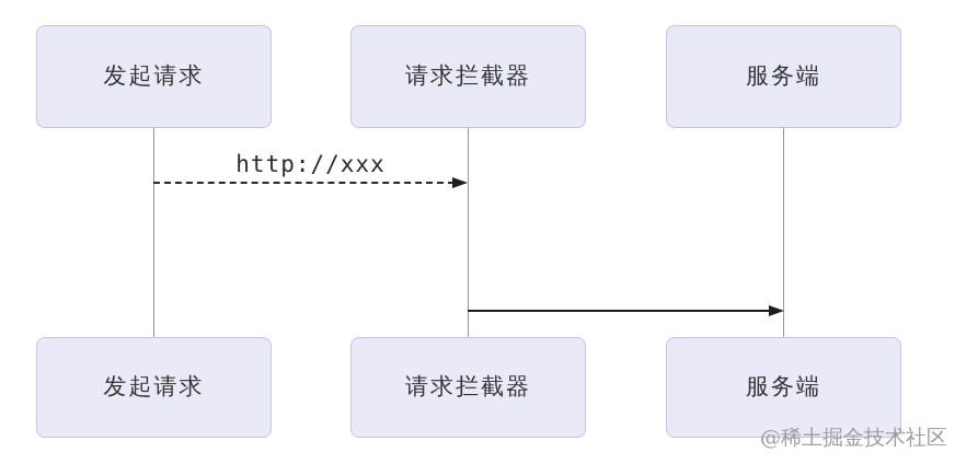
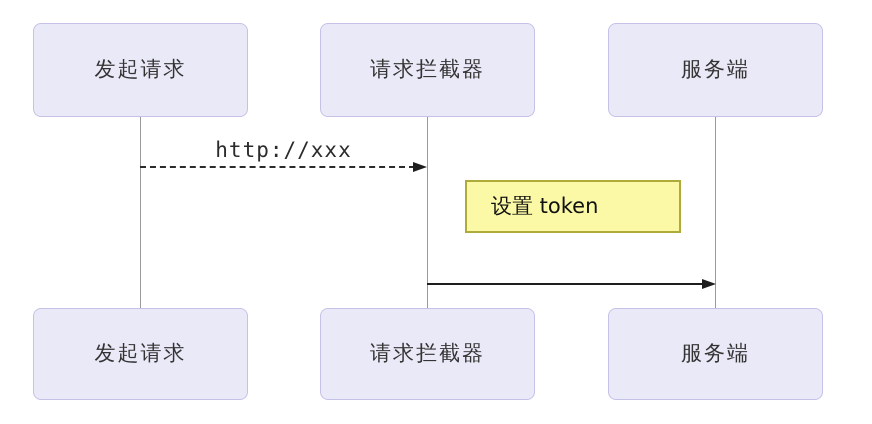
  发起请求
  请求拦截器
  服务端
  http://xxx
+ 设置 token
  发起请求
  请求拦截器
  服务端
- @稀土掘金技术社区
